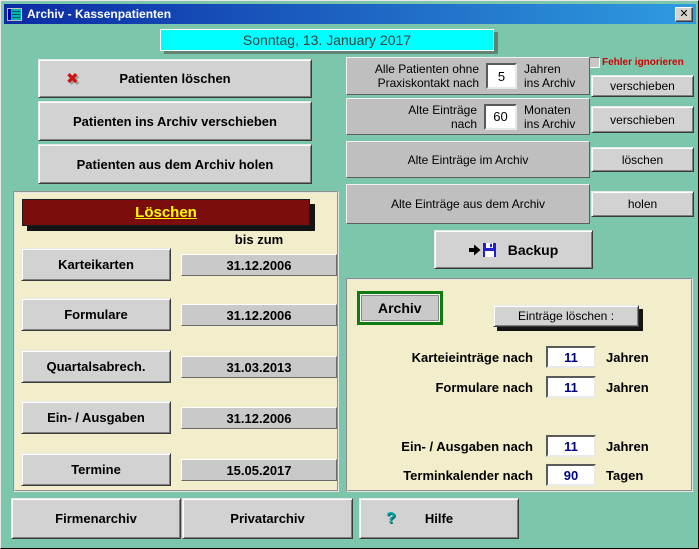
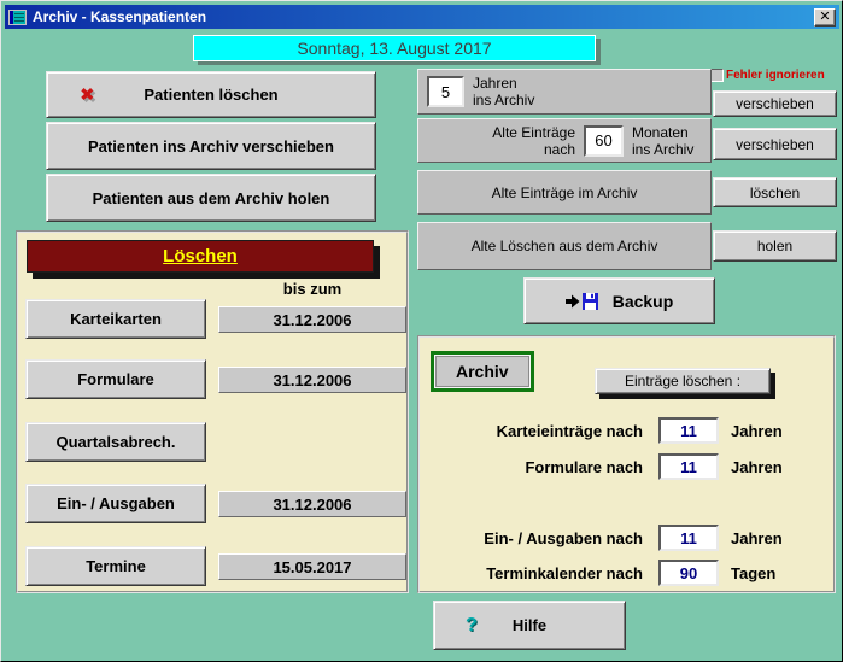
  Archiv - Kassenpatienten
  ✕
- Sonntag, 13. January 2017
+ Sonntag, 13. August 2017
  ✖
  Patienten löschen
  Patienten ins Archiv verschieben
  Patienten aus dem Archiv holen
  Fehler ignorieren
- Alle Patienten ohne
- Praxiskontakt nach
  5
  Jahren
  ins Archiv
  verschieben
  Alte Einträge
  nach
  60
  Monaten
  ins Archiv
  verschieben
  Alte Einträge im Archiv
  löschen
- Alte Einträge aus dem Archiv
+ Alte Löschen aus dem Archiv
  holen
  Backup
  Löschen
  bis zum
  Karteikarten
  31.12.2006
  Formulare
  31.12.2006
  Quartalsabrech.
- 31.03.2013
  Ein- / Ausgaben
  31.12.2006
  Termine
  15.05.2017
  Archiv
  Einträge löschen :
  Karteieinträge nach
  11
  Jahren
  Formulare nach
  11
  Jahren
  Ein- / Ausgaben nach
  11
  Jahren
  Terminkalender nach
  90
  Tagen
- Firmenarchiv
- Privatarchiv
  ?
  Hilfe
